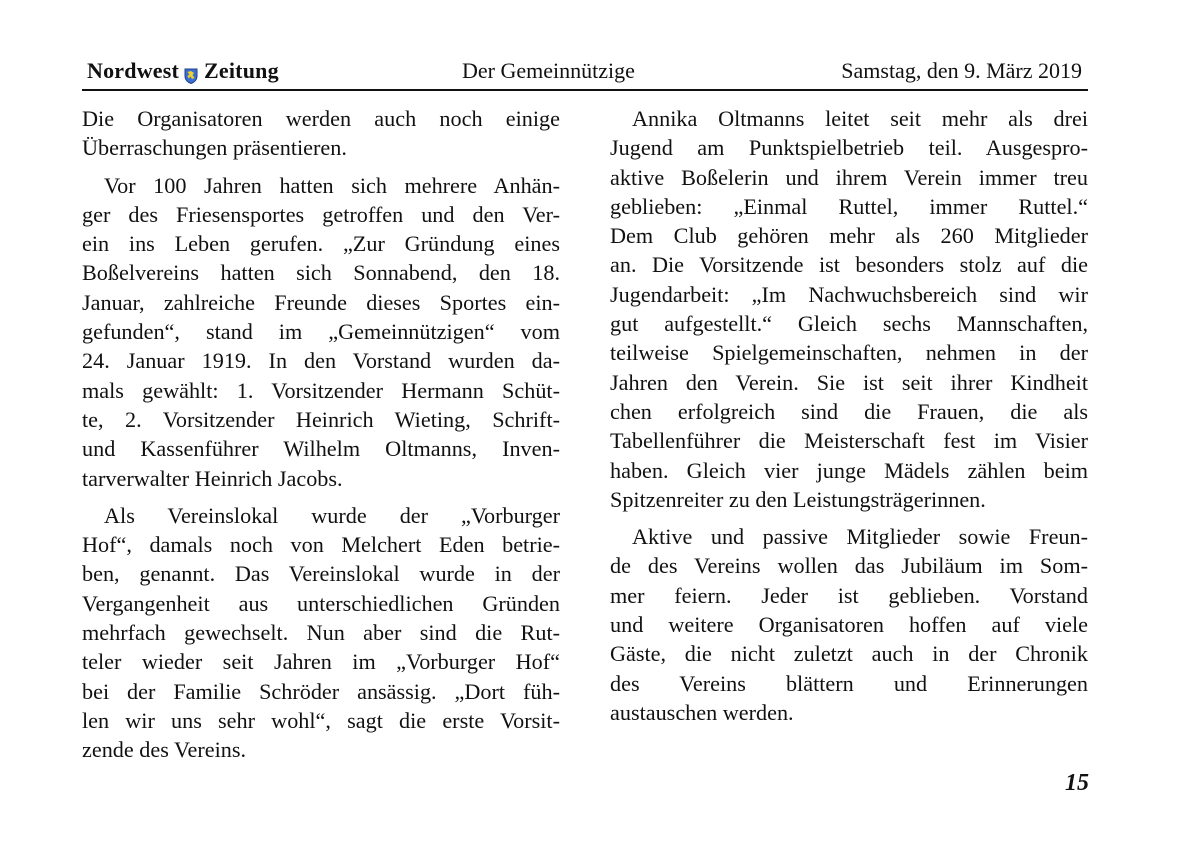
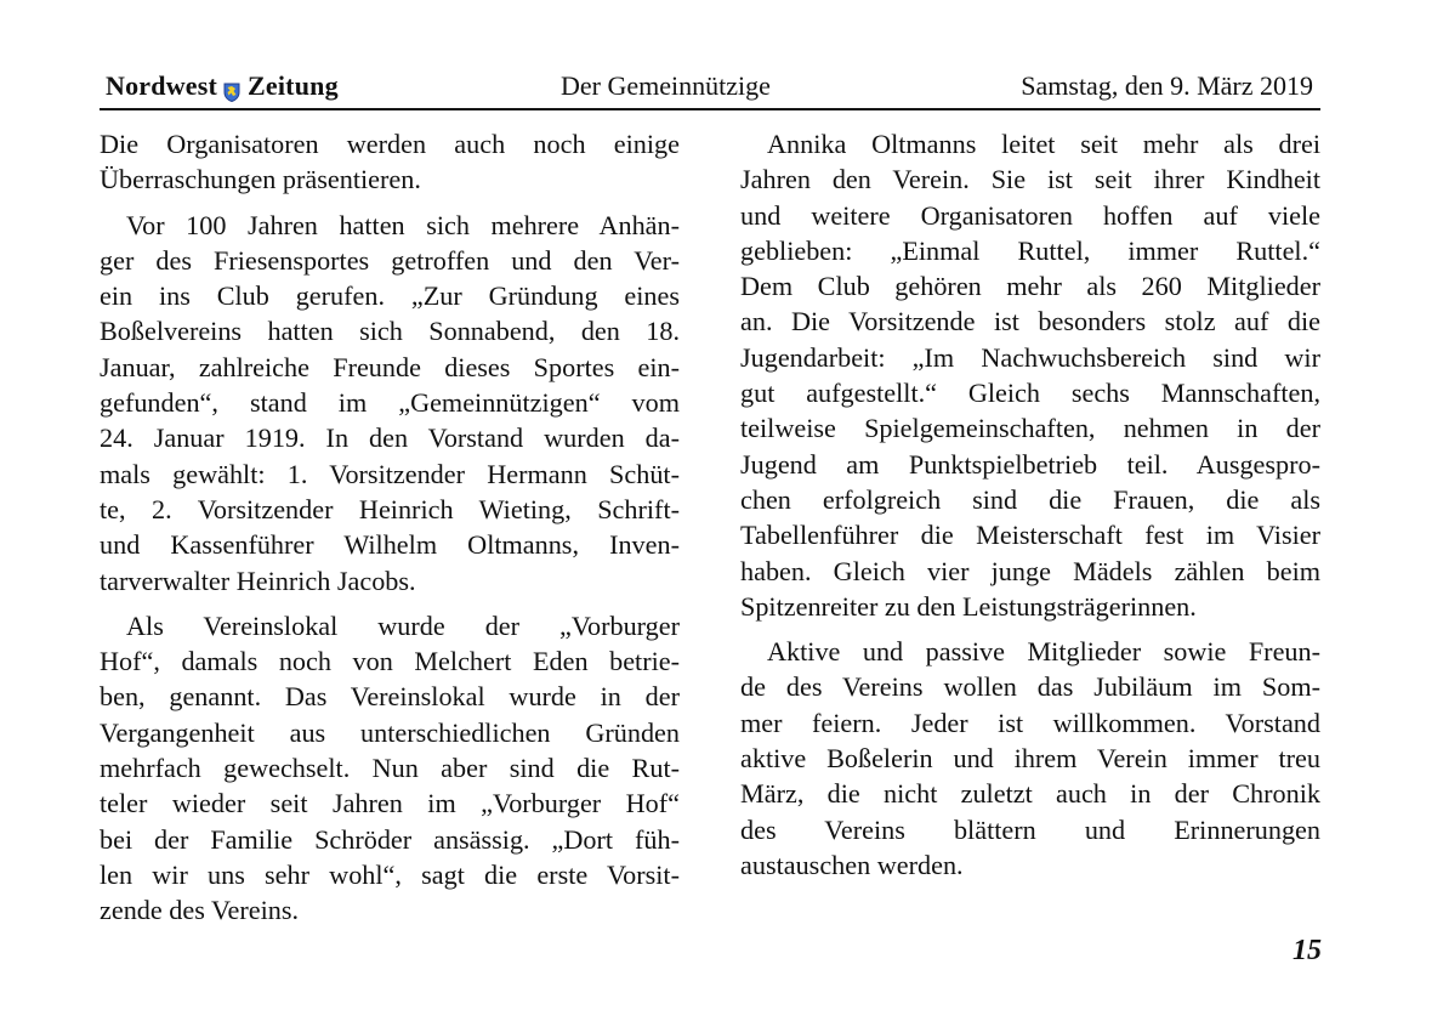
  Nordwest
  Zeitung
  Der Gemeinnützige
  Samstag, den 9. März 2019
  Die Organisatoren werden auch noch einige
  Überraschungen präsentieren.
  Vor 100 Jahren hatten sich mehrere Anhän-
  ger des Friesensportes getroffen und den Ver-
- ein ins Leben gerufen. „Zur Gründung eines
+ ein ins Club gerufen. „Zur Gründung eines
  Boßelvereins hatten sich Sonnabend, den 18.
  Januar, zahlreiche Freunde dieses Sportes ein-
  gefunden“, stand im „Gemeinnützigen“ vom
  24. Januar 1919. In den Vorstand wurden da-
  mals gewählt: 1. Vorsitzender Hermann Schüt-
  te, 2. Vorsitzender Heinrich Wieting, Schrift-
  und Kassenführer Wilhelm Oltmanns, Inven-
  tarverwalter Heinrich Jacobs.
  Als Vereinslokal wurde der „Vorburger
  Hof“, damals noch von Melchert Eden betrie-
  ben, genannt. Das Vereinslokal wurde in der
  Vergangenheit aus unterschiedlichen Gründen
  mehrfach gewechselt. Nun aber sind die Rut-
  teler wieder seit Jahren im „Vorburger Hof“
  bei der Familie Schröder ansässig. „Dort füh-
  len wir uns sehr wohl“, sagt die erste Vorsit-
  zende des Vereins.
  Annika Oltmanns leitet seit mehr als drei
- Jugend am Punktspielbetrieb teil. Ausgespro-
+ Jahren den Verein. Sie ist seit ihrer Kindheit
- aktive Boßelerin und ihrem Verein immer treu
+ und weitere Organisatoren hoffen auf viele
  geblieben: „Einmal Ruttel, immer Ruttel.“
  Dem Club gehören mehr als 260 Mitglieder
  an. Die Vorsitzende ist besonders stolz auf die
  Jugendarbeit: „Im Nachwuchsbereich sind wir
  gut aufgestellt.“ Gleich sechs Mannschaften,
  teilweise Spielgemeinschaften, nehmen in der
- Jahren den Verein. Sie ist seit ihrer Kindheit
+ Jugend am Punktspielbetrieb teil. Ausgespro-
  chen erfolgreich sind die Frauen, die als
  Tabellenführer die Meisterschaft fest im Visier
  haben. Gleich vier junge Mädels zählen beim
  Spitzenreiter zu den Leistungsträgerinnen.
  Aktive und passive Mitglieder sowie Freun-
  de des Vereins wollen das Jubiläum im Som-
- mer feiern. Jeder ist geblieben. Vorstand
+ mer feiern. Jeder ist willkommen. Vorstand
- und weitere Organisatoren hoffen auf viele
+ aktive Boßelerin und ihrem Verein immer treu
- Gäste, die nicht zuletzt auch in der Chronik
+ März, die nicht zuletzt auch in der Chronik
  des Vereins blättern und Erinnerungen
  austauschen werden.
  15
